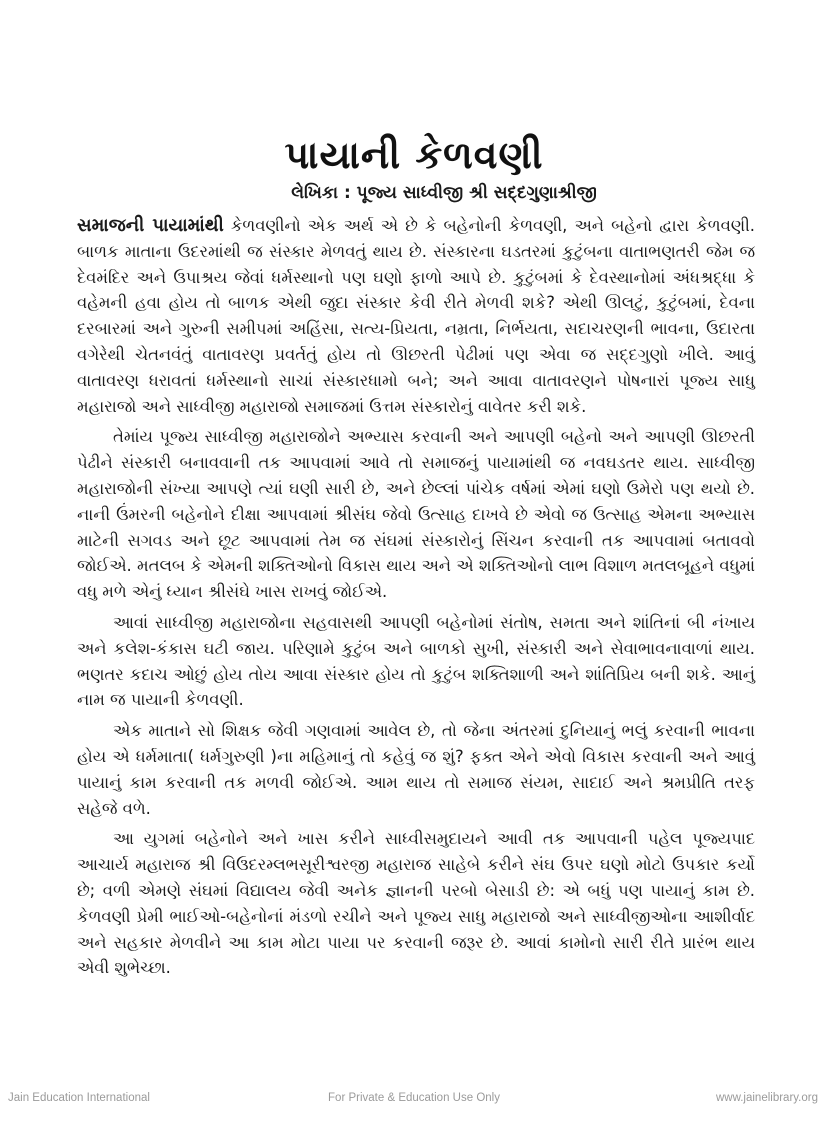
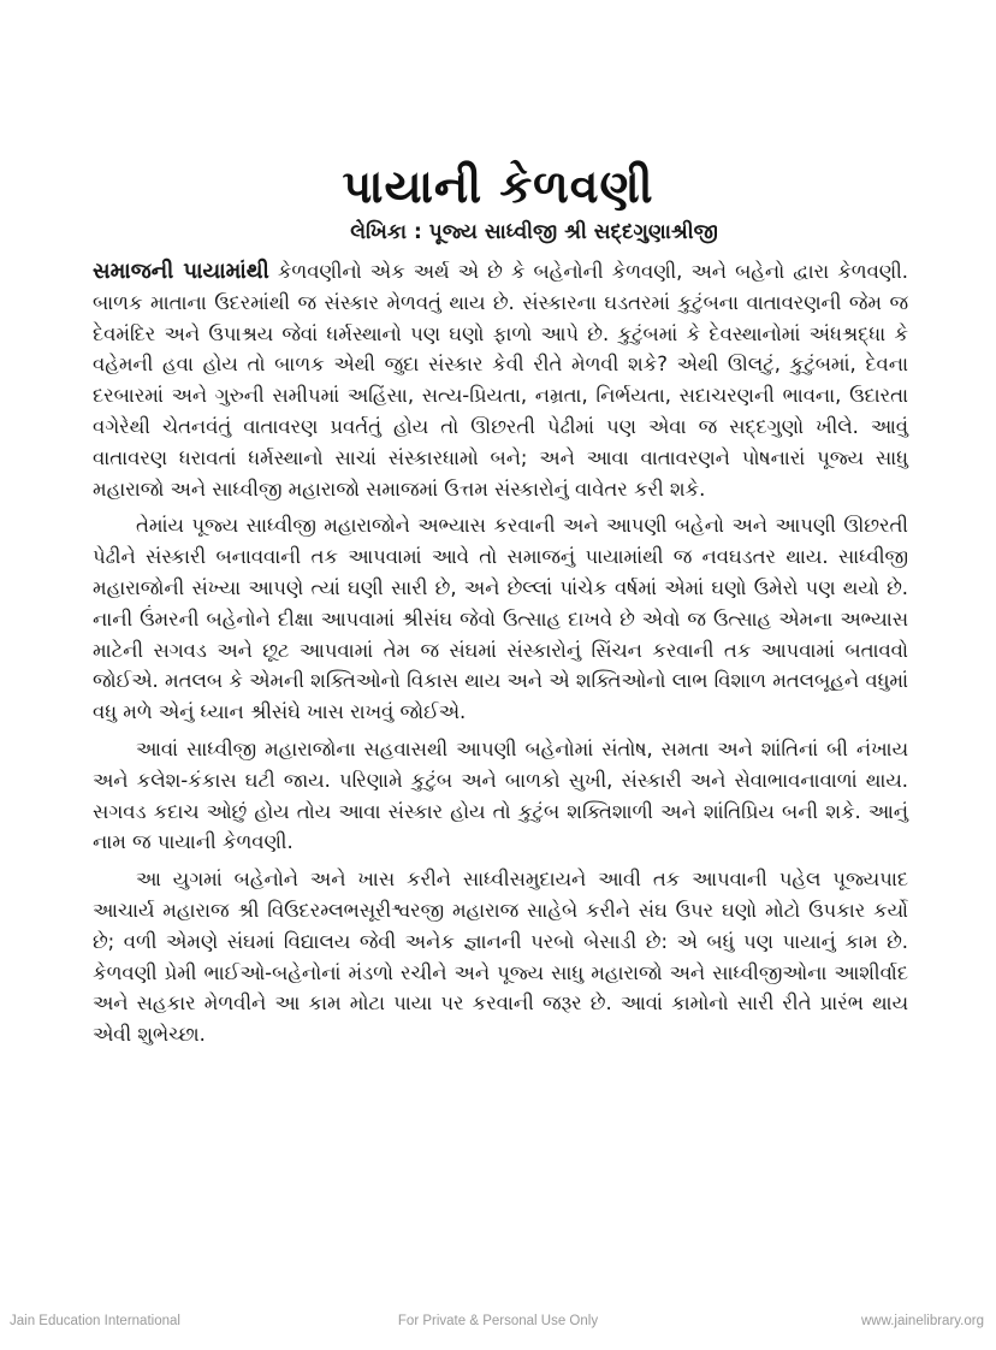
  પાયાની કેળવણી
  લેખિકા : પૂજ્ય સાધ્વીજી શ્રી સદ્દગુણાશ્રીજી
- સમાજની પાયામાંથી કેળવણીનો એક અર્થ એ છે કે બહેનોની કેળવણી, અને બહેનો દ્વારા કેળવણી. બાળક માતાના ઉદરમાંથી જ સંસ્કાર મેળવતું થાય છે. સંસ્કારના ઘડતરમાં કુટુંબના વાતાભણતરી જેમ જ દેવમંદિર અને ઉપાશ્રય જેવાં ધર્મસ્થાનો પણ ઘણો ફાળો આપે છે. કુટુંબમાં કે દેવસ્થાનોમાં અંધશ્રદ્ધા કે વહેમની હવા હોય તો બાળક એથી જુદા સંસ્કાર કેવી રીતે મેળવી શકે? એથી ઊલટું, કુટુંબમાં, દેવના દરબારમાં અને ગુરુની સમીપમાં અહિંસા, સત્ય-પ્રિયતા, નમ્રતા, નિર્ભયતા, સદાચરણની ભાવના, ઉદારતા વગેરેથી ચેતનવંતું વાતાવરણ પ્રવર્તતું હોય તો ઊછરતી પેઢીમાં પણ એવા જ સદ્દગુણો ખીલે. આવું વાતાવરણ ધરાવતાં ધર્મસ્થાનો સાચાં સંસ્કારધામો બને; અને આવા વાતાવરણને પોષનારાં પૂજ્ય સાધુ મહારાજો અને સાધ્વીજી મહારાજો સમાજમાં ઉત્તમ સંસ્કારોનું વાવેતર કરી શકે.
+ સમાજની પાયામાંથી કેળવણીનો એક અર્થ એ છે કે બહેનોની કેળવણી, અને બહેનો દ્વારા કેળવણી. બાળક માતાના ઉદરમાંથી જ સંસ્કાર મેળવતું થાય છે. સંસ્કારના ઘડતરમાં કુટુંબના વાતાવરણની જેમ જ દેવમંદિર અને ઉપાશ્રય જેવાં ધર્મસ્થાનો પણ ઘણો ફાળો આપે છે. કુટુંબમાં કે દેવસ્થાનોમાં અંધશ્રદ્ધા કે વહેમની હવા હોય તો બાળક એથી જુદા સંસ્કાર કેવી રીતે મેળવી શકે? એથી ઊલટું, કુટુંબમાં, દેવના દરબારમાં અને ગુરુની સમીપમાં અહિંસા, સત્ય-પ્રિયતા, નમ્રતા, નિર્ભયતા, સદાચરણની ભાવના, ઉદારતા વગેરેથી ચેતનવંતું વાતાવરણ પ્રવર્તતું હોય તો ઊછરતી પેઢીમાં પણ એવા જ સદ્દગુણો ખીલે. આવું વાતાવરણ ધરાવતાં ધર્મસ્થાનો સાચાં સંસ્કારધામો બને; અને આવા વાતાવરણને પોષનારાં પૂજ્ય સાધુ મહારાજો અને સાધ્વીજી મહારાજો સમાજમાં ઉત્તમ સંસ્કારોનું વાવેતર કરી શકે.
  તેમાંય પૂજ્ય સાધ્વીજી મહારાજોને અભ્યાસ કરવાની અને આપણી બહેનો અને આપણી ઊછરતી પેઢીને સંસ્કારી બનાવવાની તક આપવામાં આવે તો સમાજનું પાયામાંથી જ નવઘડતર થાય. સાધ્વીજી મહારાજોની સંખ્યા આપણે ત્યાં ઘણી સારી છે, અને છેલ્લાં પાંચેક વર્ષમાં એમાં ઘણો ઉમેરો પણ થયો છે. નાની ઉંમરની બહેનોને દીક્ષા આપવામાં શ્રીસંઘ જેવો ઉત્સાહ દાખવે છે એવો જ ઉત્સાહ એમના અભ્યાસ માટેની સગવડ અને છૂટ આપવામાં તેમ જ સંઘમાં સંસ્કારોનું સિંચન કરવાની તક આપવામાં બતાવવો જોઈએ. મતલબ કે એમની શક્તિઓનો વિકાસ થાય અને એ શક્તિઓનો લાભ વિશાળ મતલબૂહને વધુમાં વધુ મળે એનું ધ્યાન શ્રીસંઘે ખાસ રાખવું જોઈએ.
- આવાં સાધ્વીજી મહારાજોના સહવાસથી આપણી બહેનોમાં સંતોષ, સમતા અને શાંતિનાં બી નંખાય અને કલેશ-કંકાસ ઘટી જાય. પરિણામે કુટુંબ અને બાળકો સુખી, સંસ્કારી અને સેવાભાવનાવાળાં થાય. ભણતર કદાચ ઓછું હોય તોય આવા સંસ્કાર હોય તો કુટુંબ શક્તિશાળી અને શાંતિપ્રિય બની શકે. આનું નામ જ પાયાની કેળવણી.
+ આવાં સાધ્વીજી મહારાજોના સહવાસથી આપણી બહેનોમાં સંતોષ, સમતા અને શાંતિનાં બી નંખાય અને કલેશ-કંકાસ ઘટી જાય. પરિણામે કુટુંબ અને બાળકો સુખી, સંસ્કારી અને સેવાભાવનાવાળાં થાય. સગવડ કદાચ ઓછું હોય તોય આવા સંસ્કાર હોય તો કુટુંબ શક્તિશાળી અને શાંતિપ્રિય બની શકે. આનું નામ જ પાયાની કેળવણી.
- એક માતાને સો શિક્ષક જેવી ગણવામાં આવેલ છે, તો જેના અંતરમાં દુનિયાનું ભલું કરવાની ભાવના હોય એ ધર્મમાતા( ધર્મગુરુણી )ના મહિમાનું તો કહેવું જ શું? ફક્ત એને એવો વિકાસ કરવાની અને આવું પાયાનું કામ કરવાની તક મળવી જોઈએ. આમ થાય તો સમાજ સંયમ, સાદાઈ અને શ્રમપ્રીતિ તરફ સહેજે વળે.
  આ યુગમાં બહેનોને અને ખાસ કરીને સાધ્વીસમુદાયને આવી તક આપવાની પહેલ પૂજ્યપાદ આચાર્ય મહારાજ શ્રી વિઉદરમ્લભસૂરીશ્વરજી મહારાજ સાહેબે કરીને સંઘ ઉપર ઘણો મોટો ઉપકાર કર્યો છે; વળી એમણે સંઘમાં વિદ્યાલય જેવી અનેક જ્ઞાનની પરબો બેસાડી છે: એ બધું પણ પાયાનું કામ છે. કેળવણી પ્રેમી ભાઈઓ-બહેનોનાં મંડળો રચીને અને પૂજ્ય સાધુ મહારાજો અને સાધ્વીજીઓના આશીર્વાદ અને સહકાર મેળવીને આ કામ મોટા પાયા પર કરવાની જરૂર છે. આવાં કામોનો સારી રીતે પ્રારંભ થાય એવી શુભેચ્છા.
  Jain Education International
- For Private & Education Use Only
+ For Private & Personal Use Only
  www.jainelibrary.org
